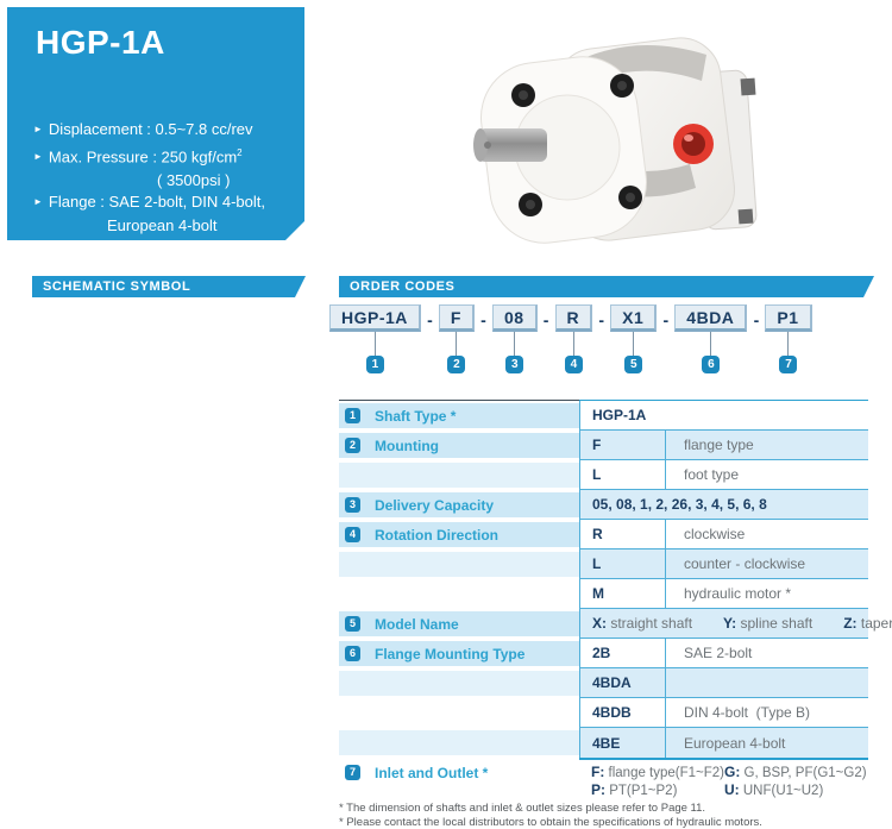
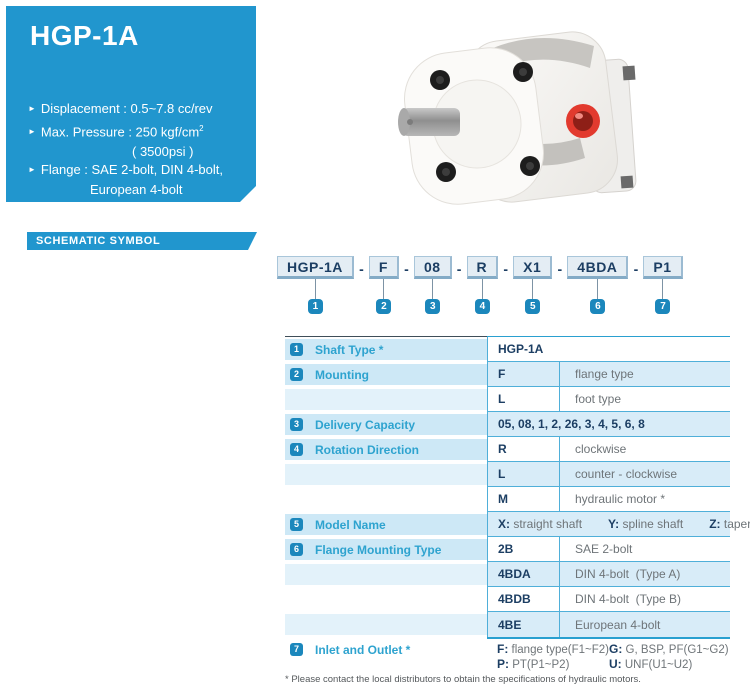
  HGP-1A
  ► Displacement : 0.5~7.8 cc/rev
  ► Max. Pressure : 250 kgf/cm2
  ( 3500psi )
  ► Flange : SAE 2-bolt, DIN 4-bolt,
  European 4-bolt
  SCHEMATIC SYMBOL
- ORDER CODES
  HGP-1A
  1
  -
  F
  2
  -
  08
  3
  -
  R
  4
  -
  X1
  5
  -
  4BDA
  6
  -
  P1
  7
  1
  Shaft Type *
  HGP-1A
  2
  Mounting
  F
  flange type
  L
  foot type
  3
  Delivery Capacity
  05, 08, 1, 2, 26, 3, 4, 5, 6, 8
  4
  Rotation Direction
  R
  clockwise
  L
  counter - clockwise
  M
  hydraulic motor *
  5
  Model Name
  X: straight shaft
  Y: spline shaft
  6
  Flange Mounting Type
  2B
  SAE 2-bolt
  4BDA
+ DIN 4-bolt (Type A)
  4BDB
  DIN 4-bolt (Type B)
  4BE
  European 4-bolt
  7
  Inlet and Outlet *
  F: flange type(F1~F2)
  G: G, BSP, PF(G1~G2)
  P: PT(P1~P2)
  U: UNF(U1~U2)
- * The dimension of shafts and inlet & outlet sizes please refer to Page 11.
  * Please contact the local distributors to obtain the specifications of hydraulic motors.
